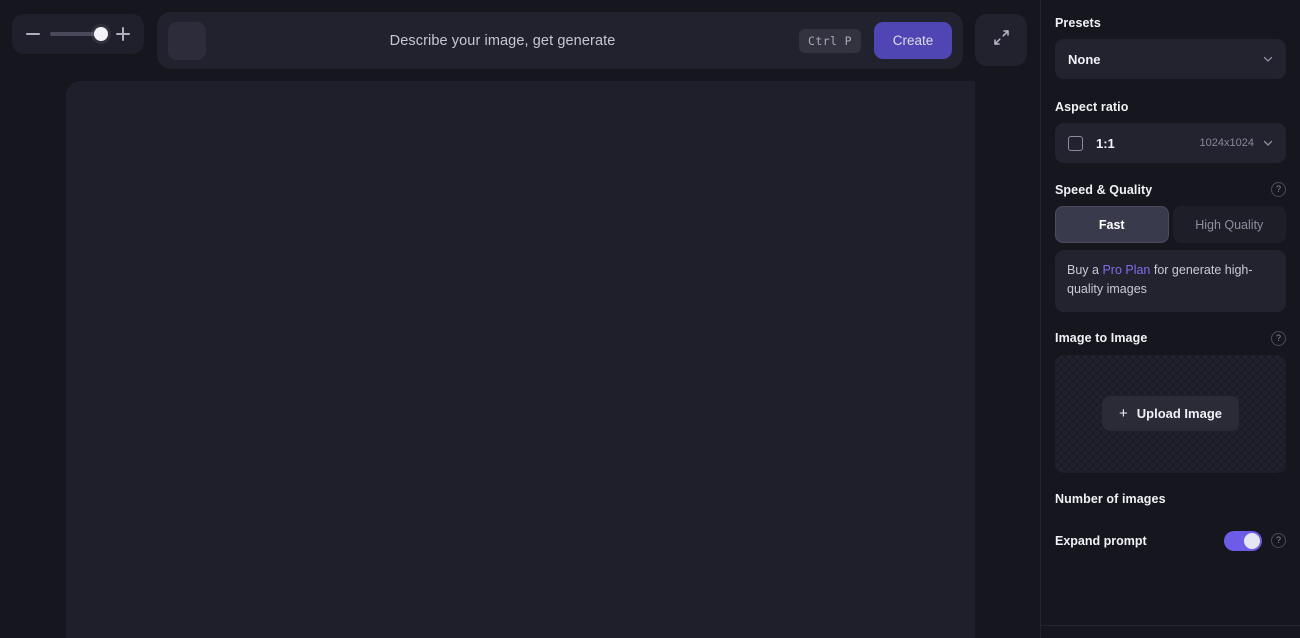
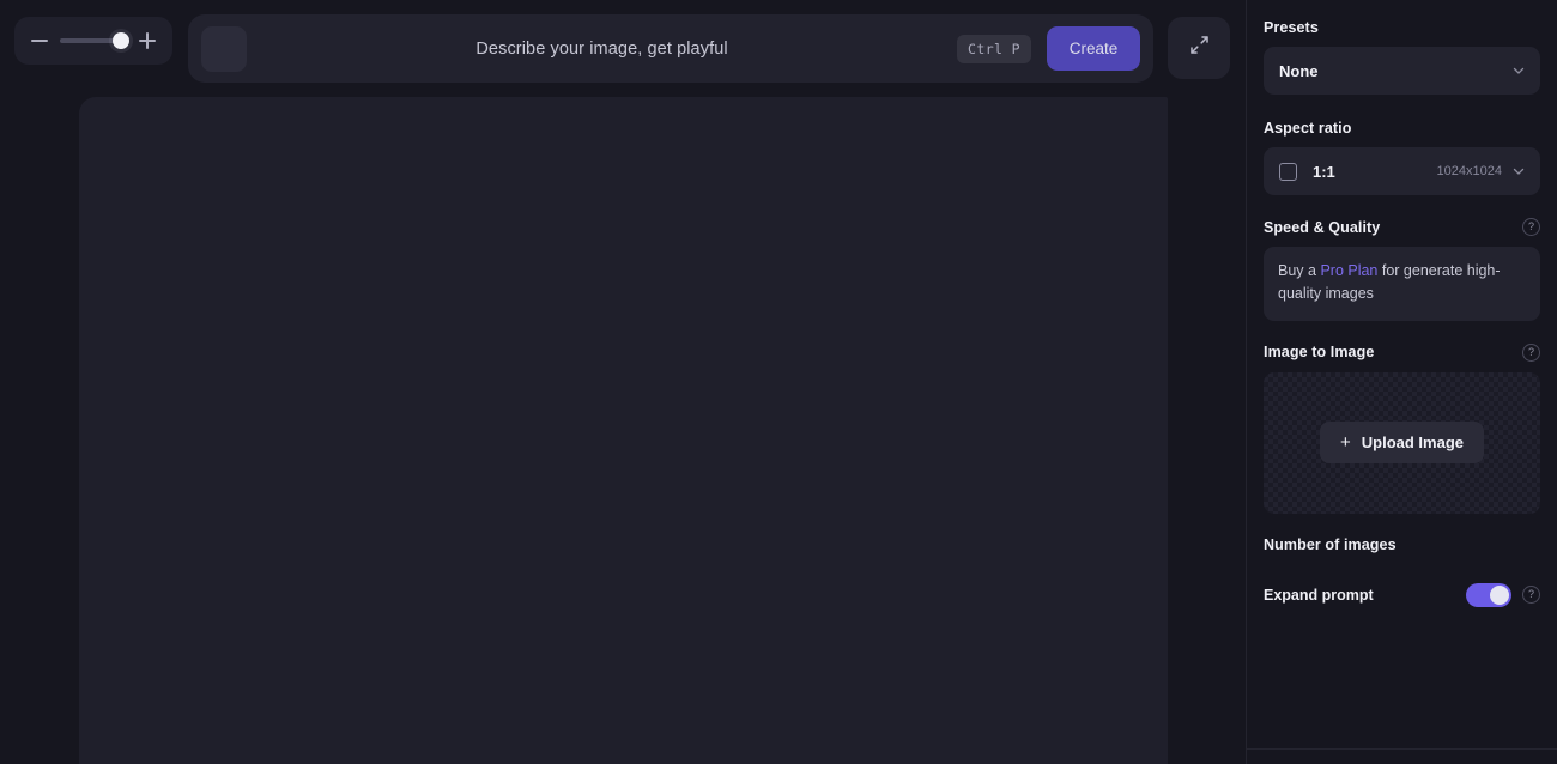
- Describe your image, get generate
+ Describe your image, get playful
  Ctrl P
  Create
  Presets
  None
  Aspect ratio
  1:1
  1024x1024
  Speed & Quality
  ?
- Fast
- High Quality
  Buy a Pro Plan for generate high-quality images
  Image to Image
  ?
  +
  Upload Image
  Number of images
  Expand prompt
  ?
